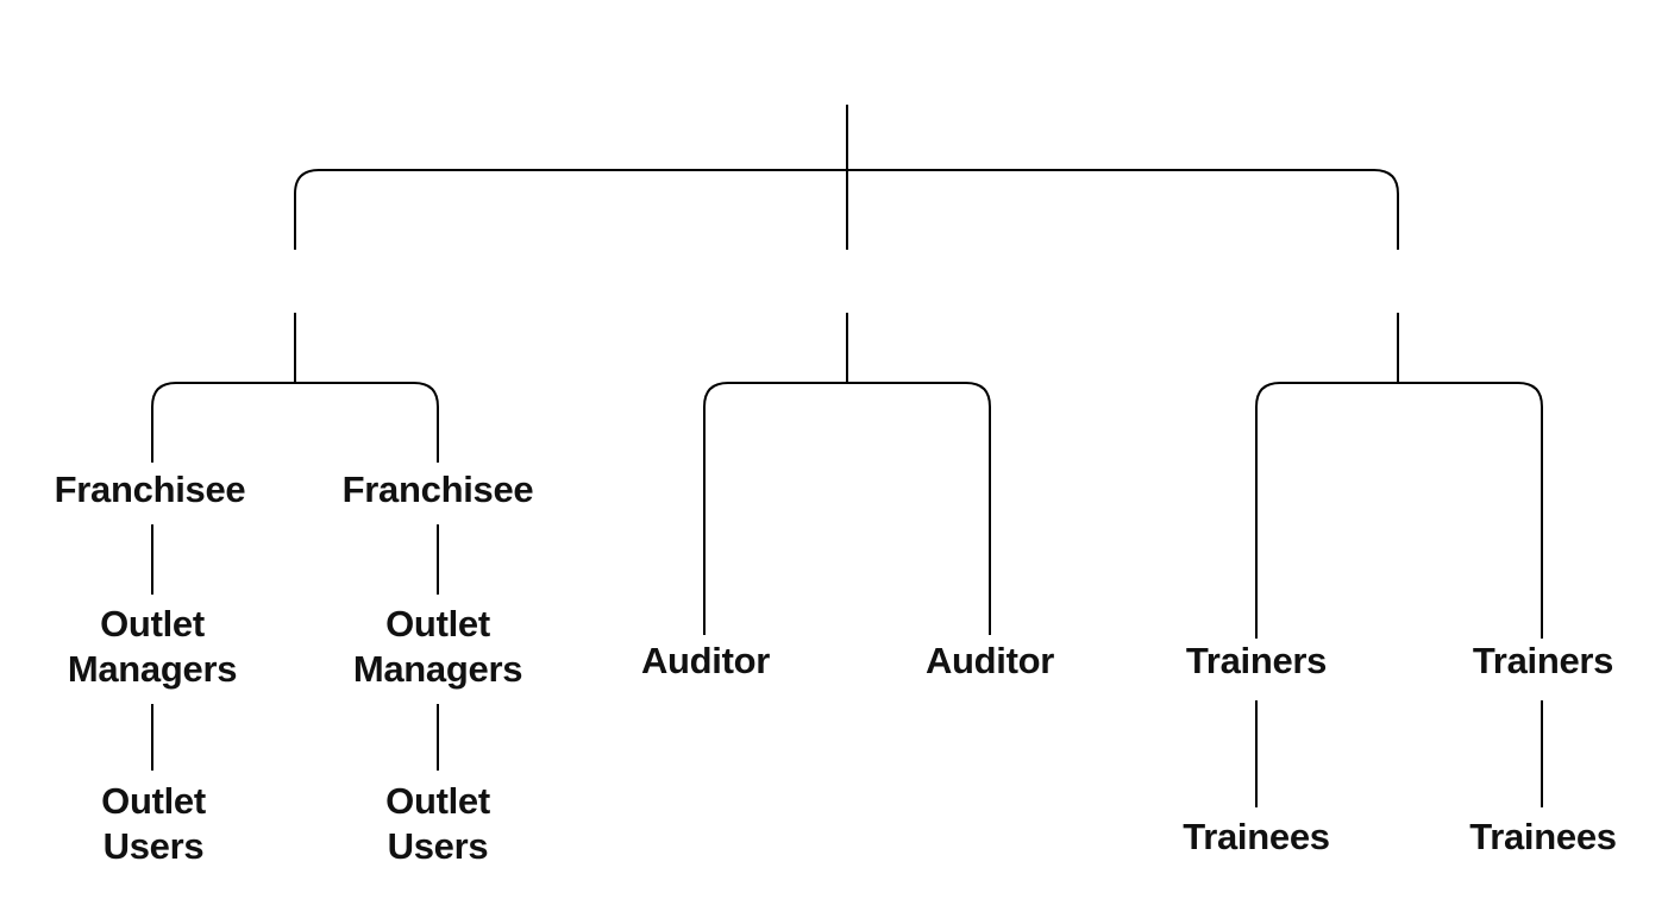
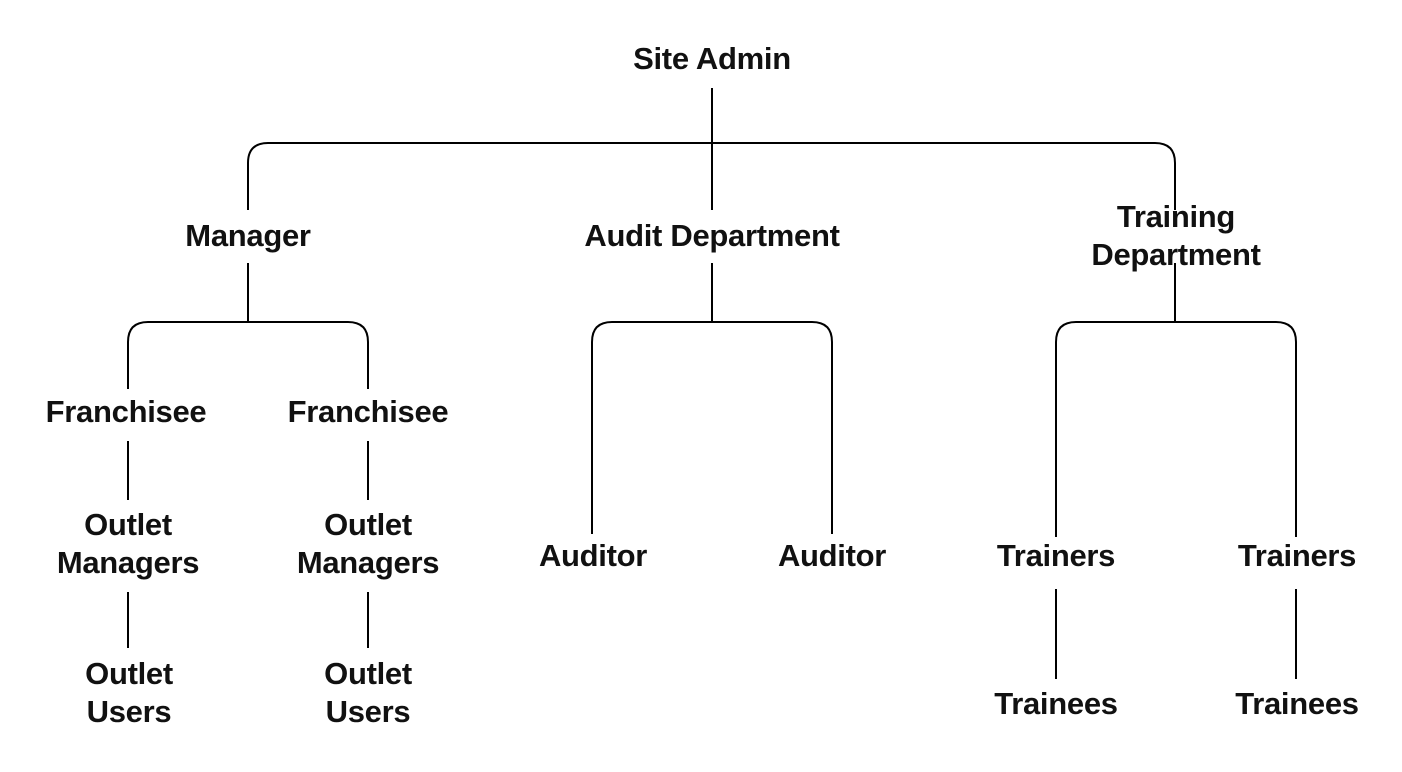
+ Site Admin
+ Manager
+ Audit Department
+ Training Department
  Franchisee
  Franchisee
  Outlet
  Managers
  Outlet
  Managers
  Outlet
  Users
  Outlet
  Users
  Auditor
  Auditor
  Trainers
  Trainers
  Trainees
  Trainees
